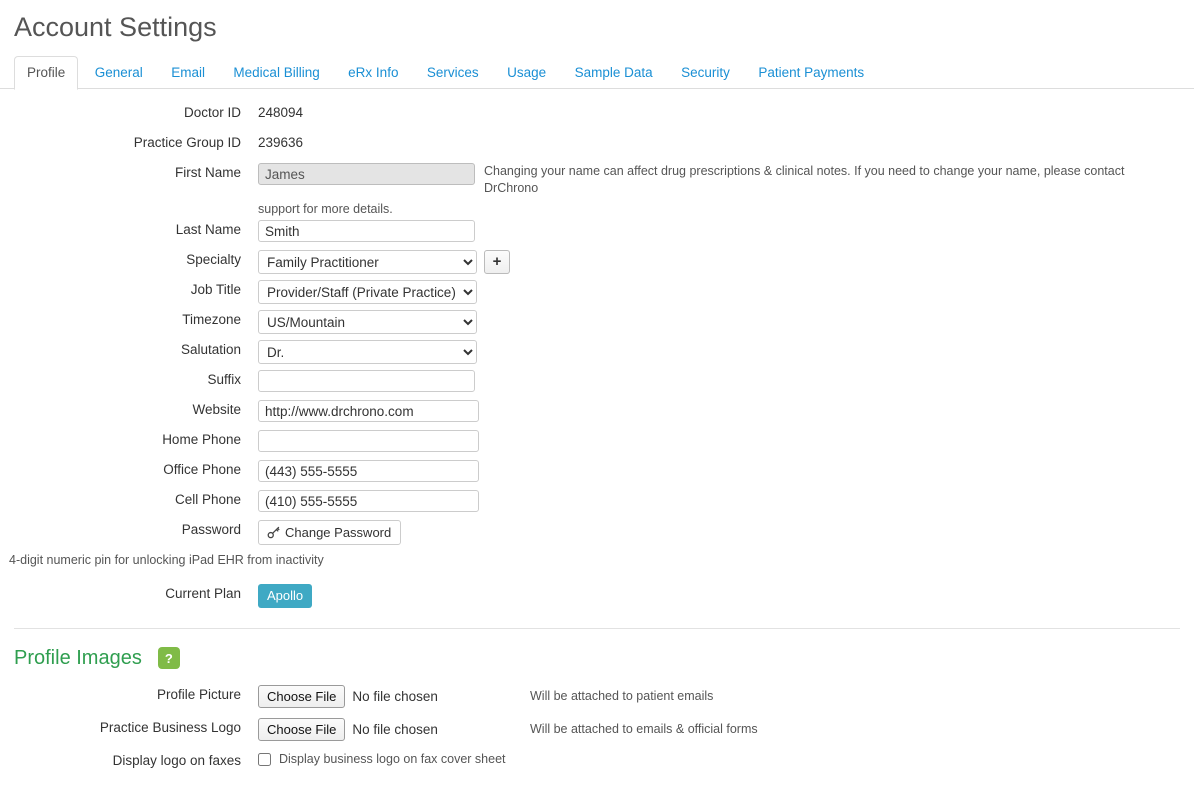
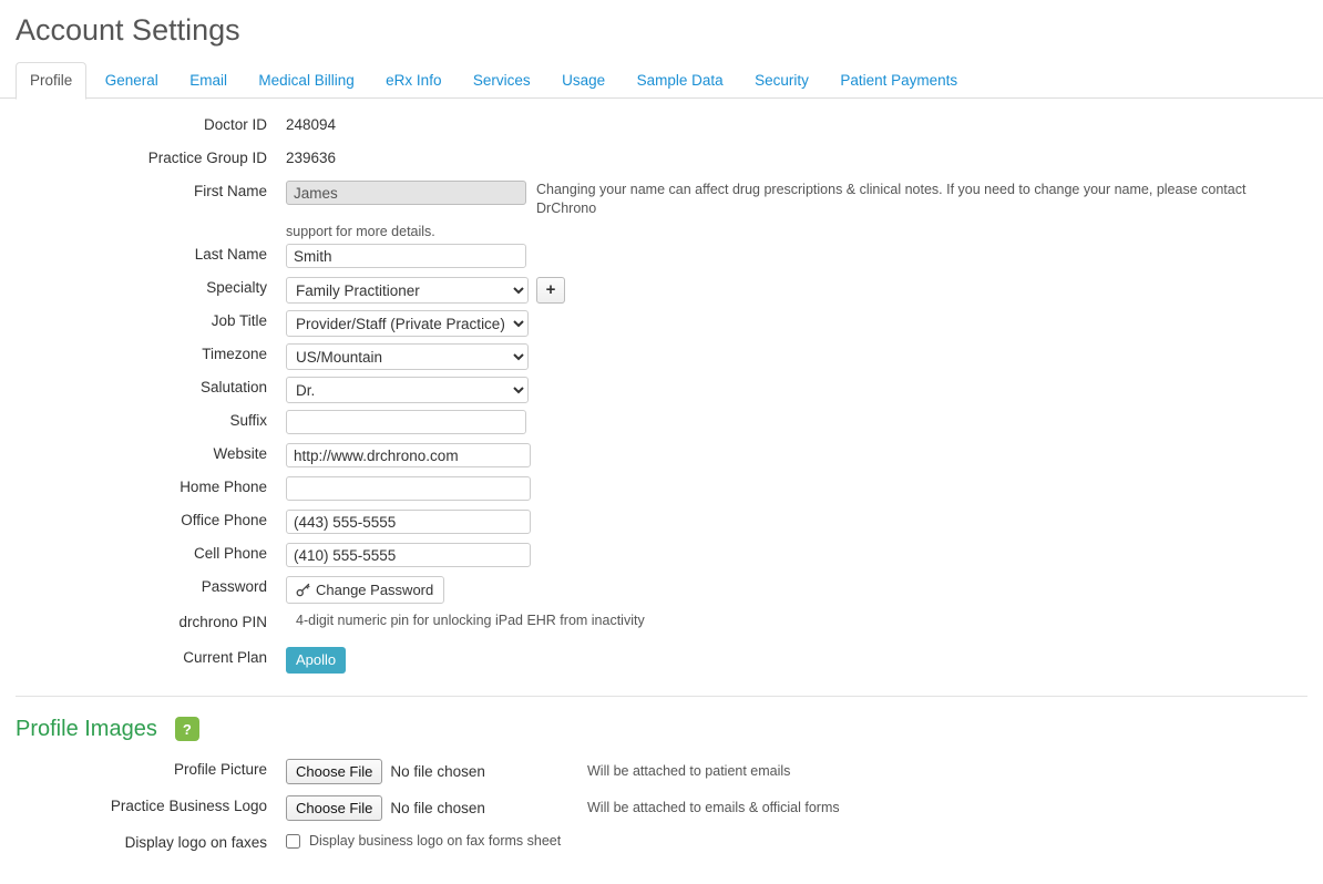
  Account Settings
  Profile General Email Medical Billing eRx Info Services Usage Sample Data Security Patient Payments
  Doctor ID
  248094
  Practice Group ID
  239636
  First Name
  James
  Changing your name can affect drug prescriptions & clinical notes. If you need to change your name, please contact DrChrono
  support for more details.
  Last Name
  Smith
  Specialty
  Family Practitioner
  +
  Job Title
  Provider/Staff (Private Practice)
  Timezone
  US/Mountain
  Salutation
  Dr.
  Suffix
  Website
  http://www.drchrono.com
  Home Phone
  Office Phone
  (443) 555-5555
  Cell Phone
  (410) 555-5555
  Password
  Change Password
+ drchrono PIN
  4-digit numeric pin for unlocking iPad EHR from inactivity
  Current Plan
  Apollo
  Profile Images
  ?
  Profile Picture
  Choose File
  No file chosen
  Will be attached to patient emails
  Practice Business Logo
  Choose File
  No file chosen
  Will be attached to emails & official forms
  Display logo on faxes
- Display business logo on fax cover sheet
+ Display business logo on fax forms sheet
